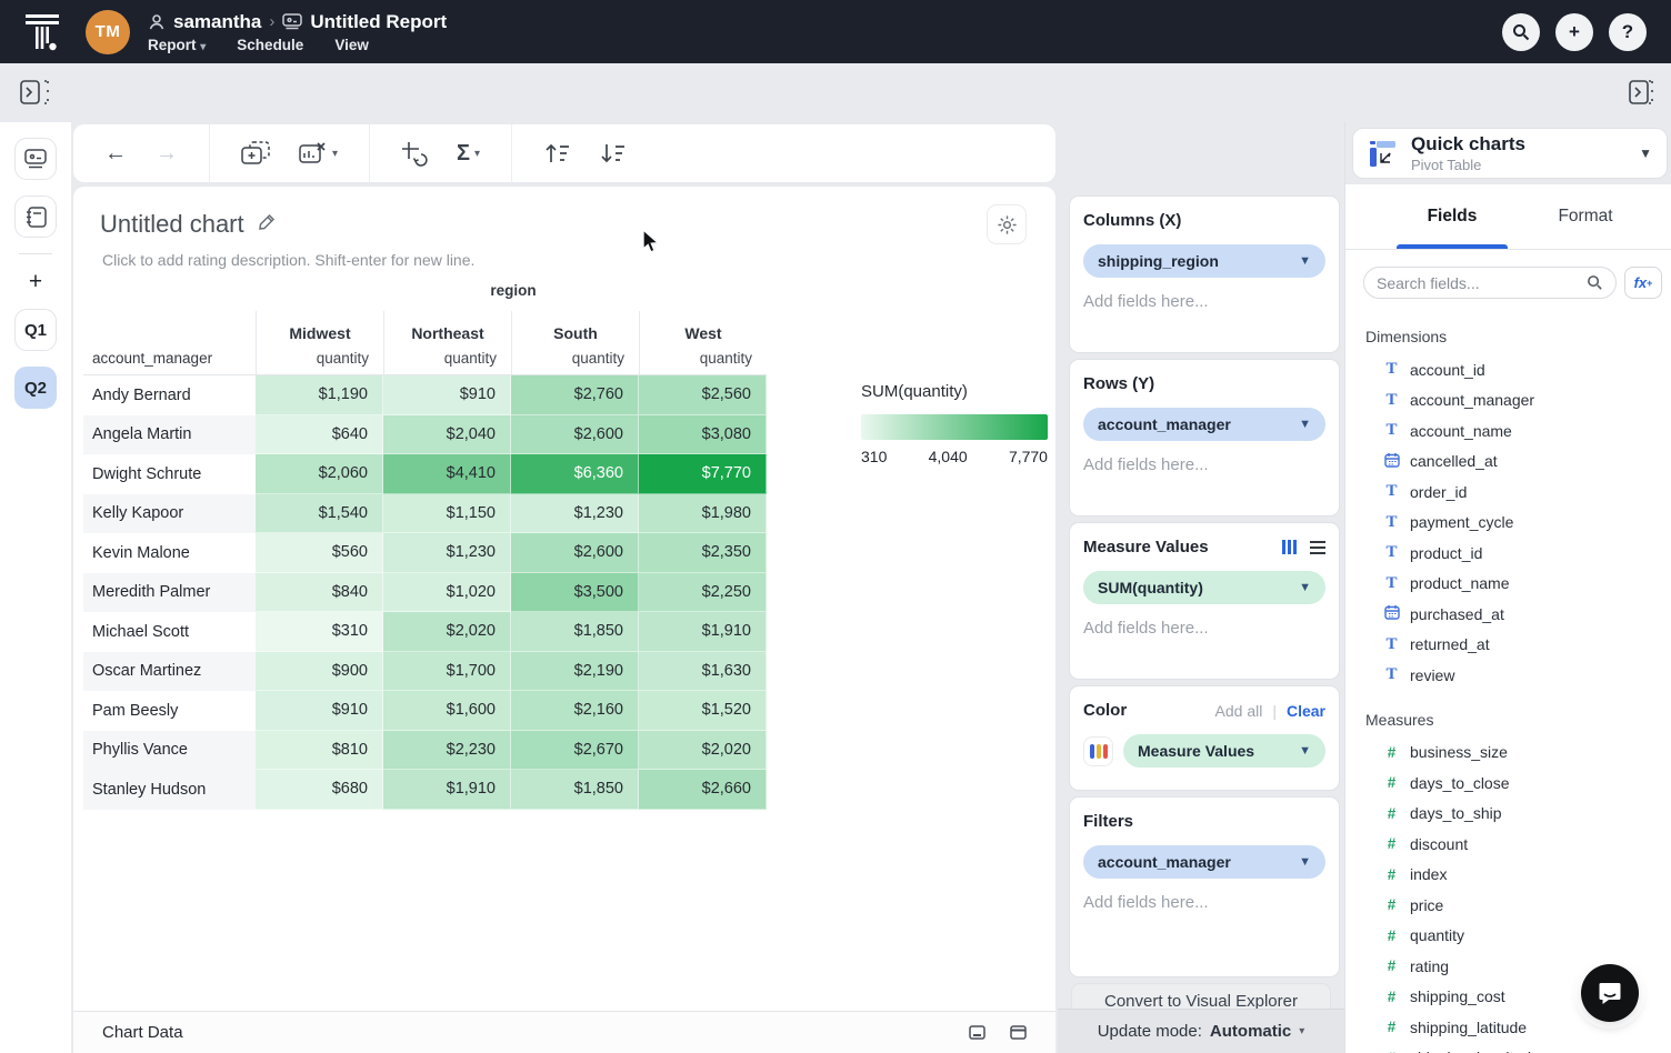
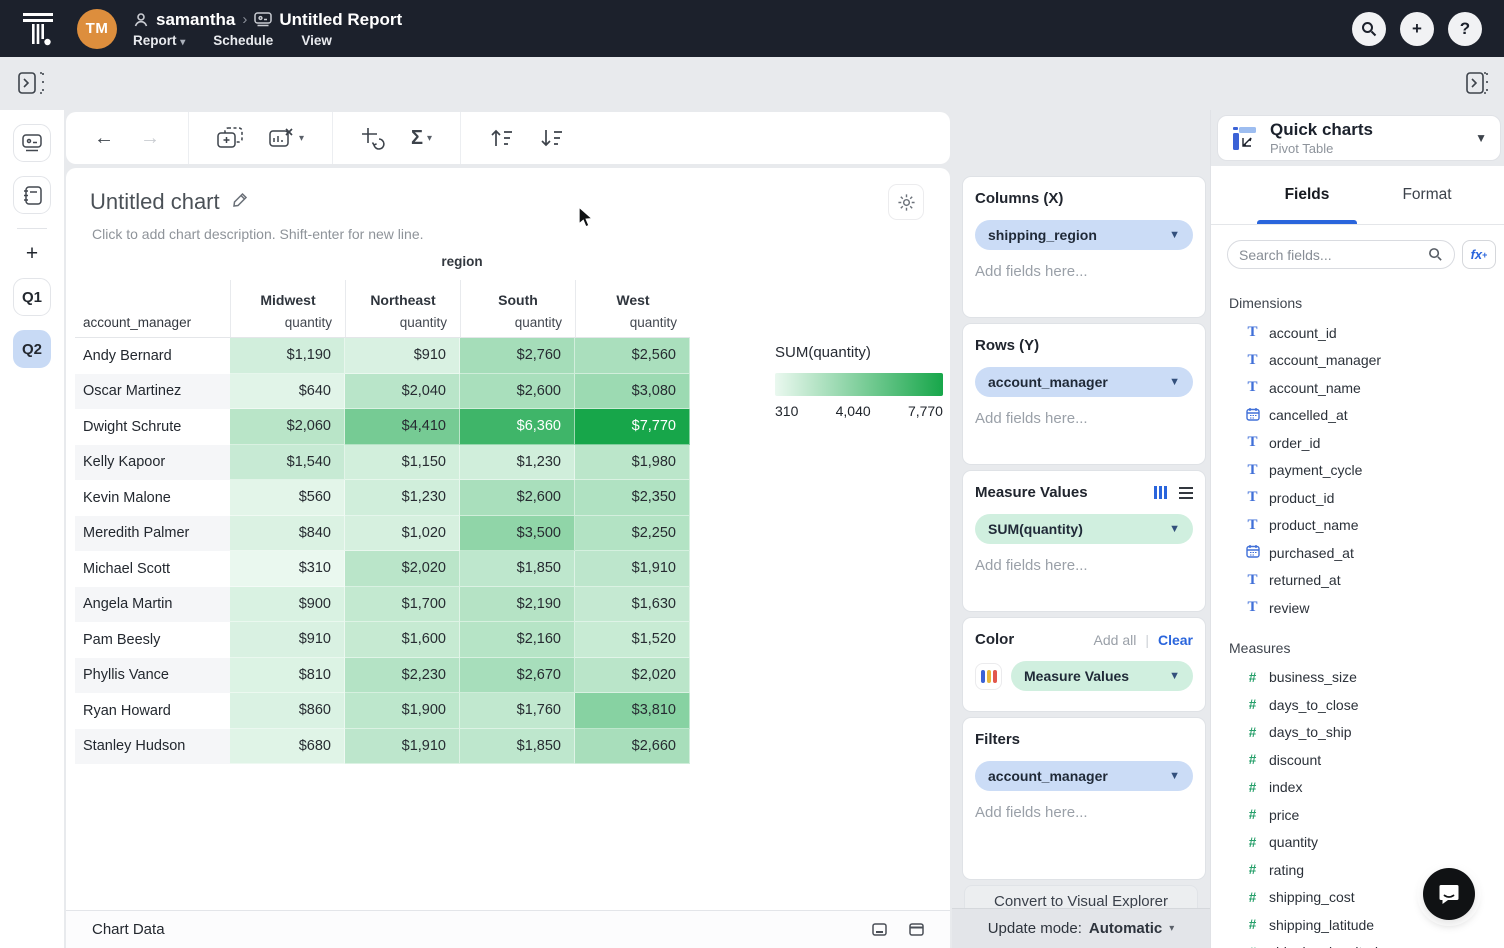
  TM
  samantha
  ›
  Untitled Report
  Report ▾
  Schedule
  View
  +
  ?
  +
  Q1
  Q2
  ←
  →
  ▾
  Σ
  ▾
  Untitled chart
- Click to add rating description. Shift-enter for new line.
+ Click to add chart description. Shift-enter for new line.
  region
  Midwest
  Northeast
  South
  West
  account_manager
  quantity
  quantity
  quantity
  quantity
  Andy Bernard
  $1,190
  $910
  $2,760
  $2,560
- Angela Martin
+ Oscar Martinez
  $640
  $2,040
  $2,600
  $3,080
  Dwight Schrute
  $2,060
  $4,410
  $6,360
  $7,770
  Kelly Kapoor
  $1,540
  $1,150
  $1,230
  $1,980
  Kevin Malone
  $560
  $1,230
  $2,600
  $2,350
  Meredith Palmer
  $840
  $1,020
  $3,500
  $2,250
  Michael Scott
  $310
  $2,020
  $1,850
  $1,910
- Oscar Martinez
+ Angela Martin
  $900
  $1,700
  $2,190
  $1,630
  Pam Beesly
  $910
  $1,600
  $2,160
  $1,520
  Phyllis Vance
  $810
  $2,230
  $2,670
  $2,020
+ Ryan Howard
+ $860
+ $1,900
+ $1,760
+ $3,810
  Stanley Hudson
  $680
  $1,910
  $1,850
  $2,660
  SUM(quantity)
  310
  4,040
  7,770
  Chart Data
  Columns (X)
  shipping_region
  ▼
  Add fields here...
  Rows (Y)
  account_manager
  ▼
  Add fields here...
  Measure Values
  SUM(quantity)
  ▼
  Add fields here...
  Color
  Add all
  |
  Clear
  Measure Values
  ▼
  Filters
  account_manager
  ▼
  Add fields here...
  Convert to Visual Explorer
  Update mode:
  Automatic
  ▾
  Quick charts
  Pivot Table
  ▼
  Fields
  Format
  Search fields...
  fx
  +
  Dimensions
  T
  account_id
  T
  account_manager
  T
  account_name
  cancelled_at
  T
  order_id
  T
  payment_cycle
  T
  product_id
  T
  product_name
  purchased_at
  T
  returned_at
  T
  review
  Measures
  #
  business_size
  #
  days_to_close
  #
  days_to_ship
  #
  discount
  #
  index
  #
  price
  #
  quantity
  #
  rating
  #
  shipping_cost
  #
  shipping_latitude
